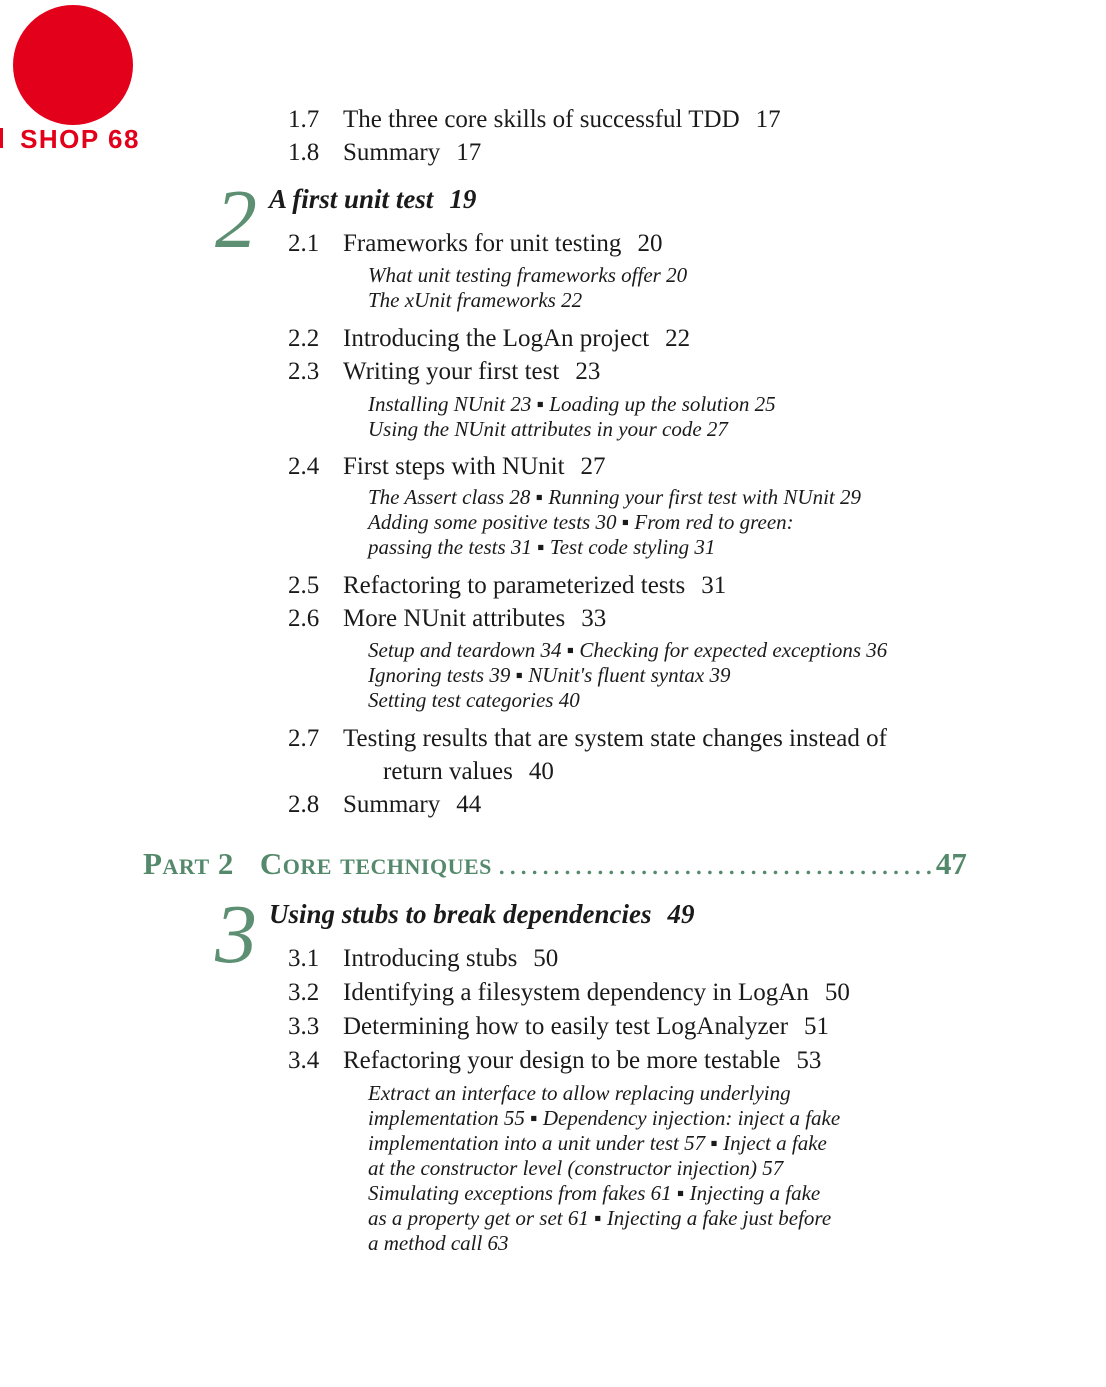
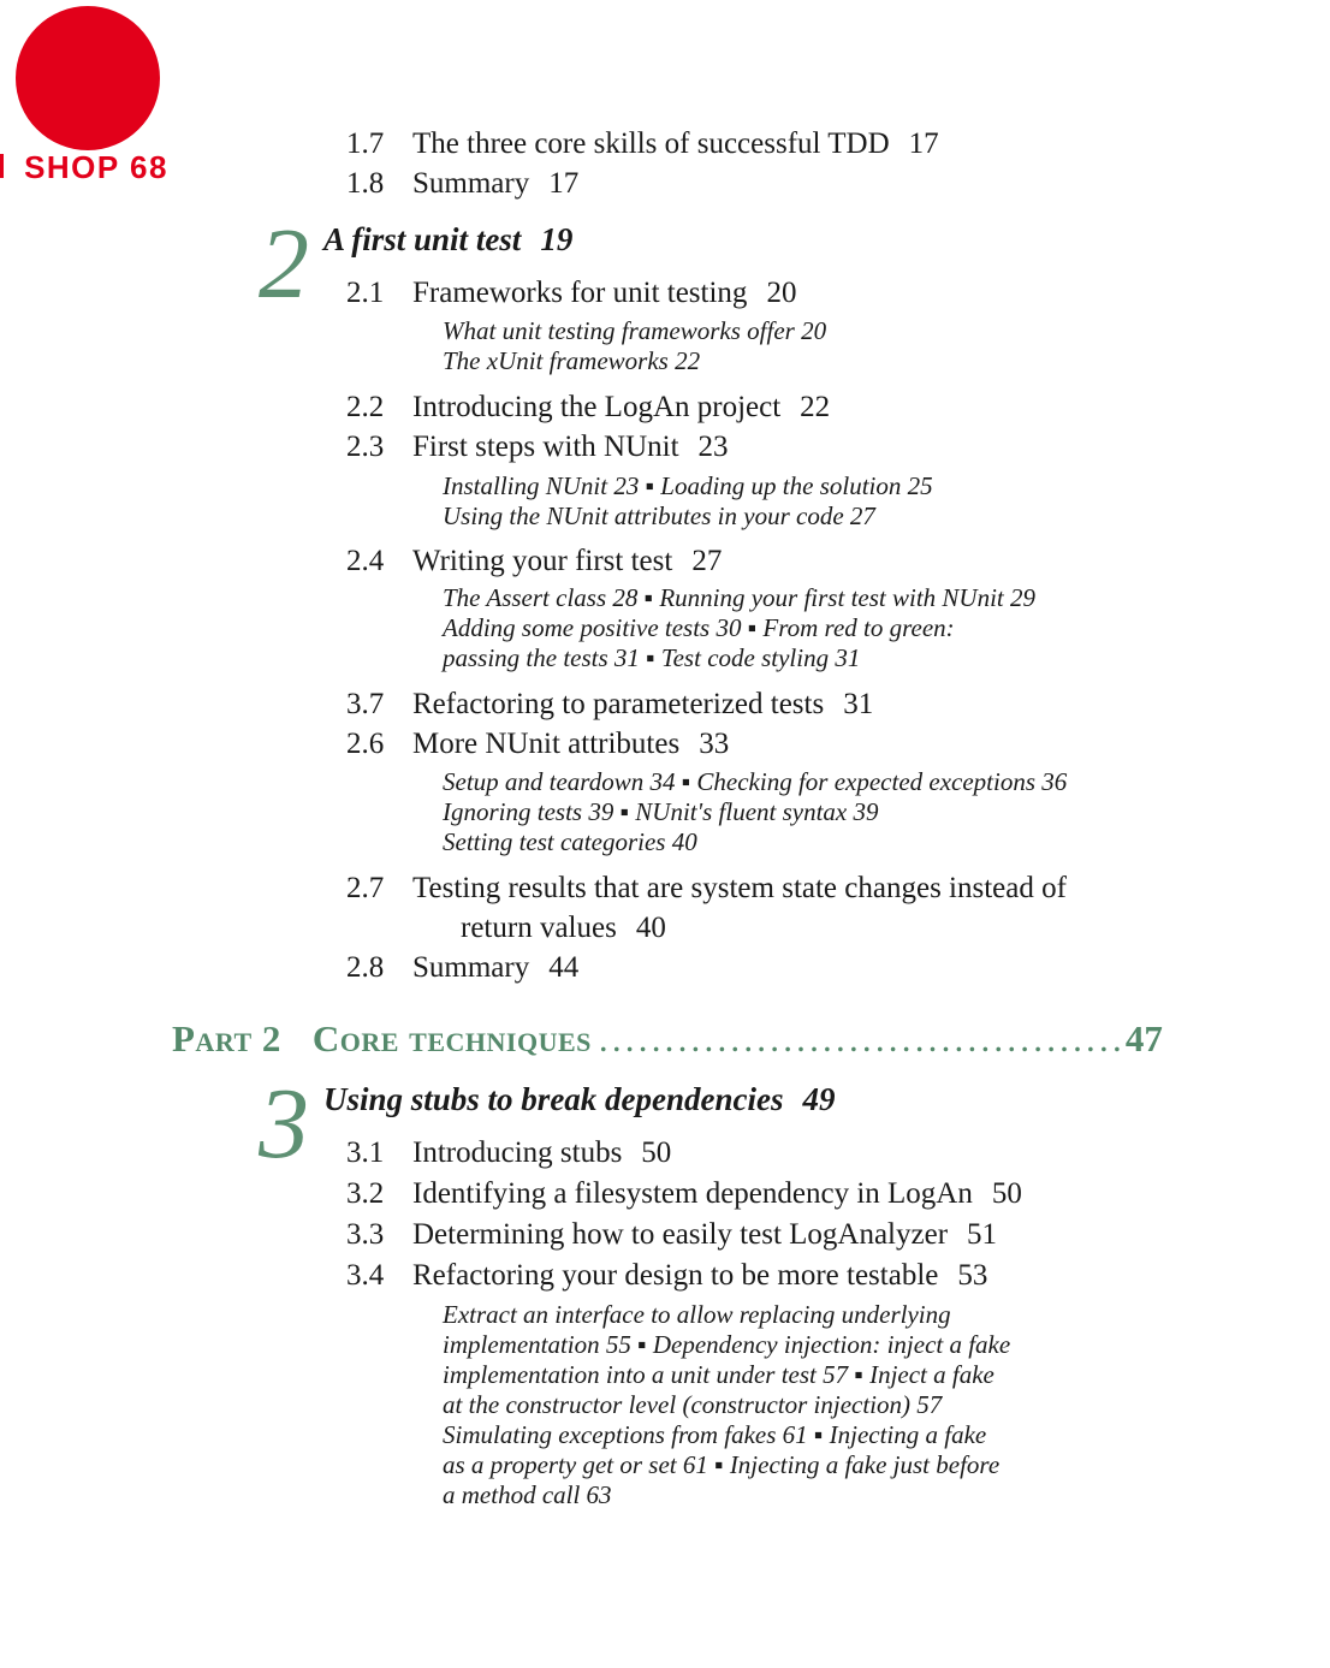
  SHOP 68
  1.7
  The three core skills of successful TDD 17
  1.8
  Summary 17
  2
  A first unit test 19
  2.1
  Frameworks for unit testing 20
  What unit testing frameworks offer 20
  The xUnit frameworks 22
  2.2
  Introducing the LogAn project 22
  2.3
- Writing your first test 23
+ First steps with NUnit 23
  Installing NUnit 23 ▪ Loading up the solution 25
  Using the NUnit attributes in your code 27
  2.4
- First steps with NUnit 27
+ Writing your first test 27
  The Assert class 28 ▪ Running your first test with NUnit 29
  Adding some positive tests 30 ▪ From red to green:
  passing the tests 31 ▪ Test code styling 31
- 2.5
+ 3.7
  Refactoring to parameterized tests 31
  2.6
  More NUnit attributes 33
  Setup and teardown 34 ▪ Checking for expected exceptions 36
  Ignoring tests 39 ▪ NUnit's fluent syntax 39
  Setting test categories 40
  2.7
  Testing results that are system state changes instead of
  return values 40
  2.8
  Summary 44
  Part 2 Core techniques ........................................47
  3
  Using stubs to break dependencies 49
  3.1
  Introducing stubs 50
  3.2
  Identifying a filesystem dependency in LogAn 50
  3.3
  Determining how to easily test LogAnalyzer 51
  3.4
  Refactoring your design to be more testable 53
  Extract an interface to allow replacing underlying
  implementation 55 ▪ Dependency injection: inject a fake
  implementation into a unit under test 57 ▪ Inject a fake
  at the constructor level (constructor injection) 57
  Simulating exceptions from fakes 61 ▪ Injecting a fake
  as a property get or set 61 ▪ Injecting a fake just before
  a method call 63
